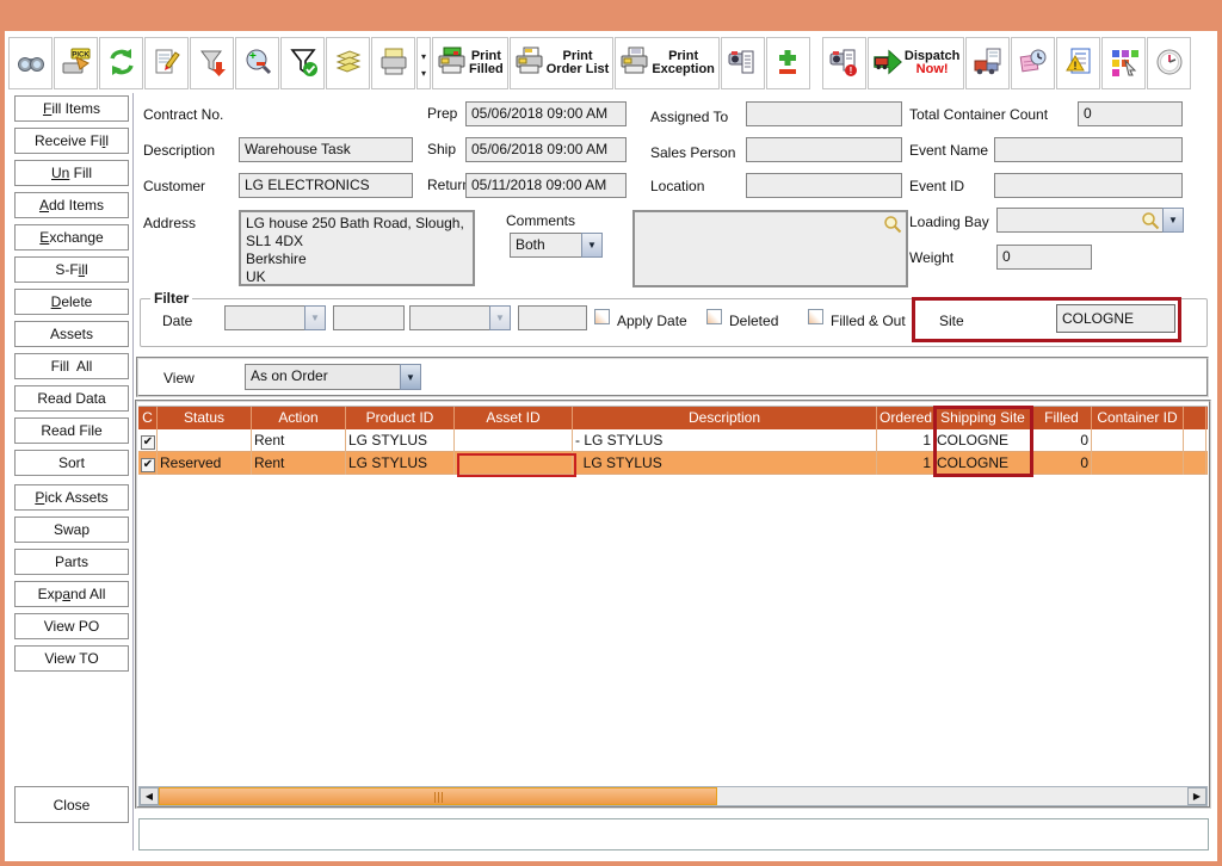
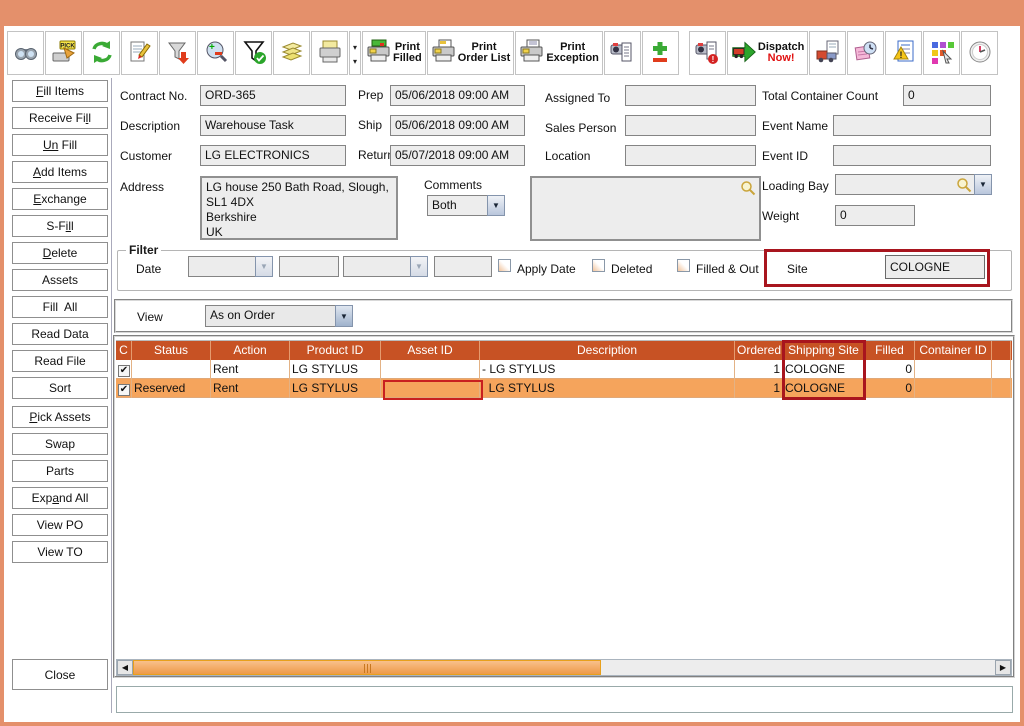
  +
  ▾
  ▾
  Print
  Filled
  Print
  Order List
  Print
  Exception
  !
  Dispatch
  Now!
  !
  Fill Items
  Receive Fill
  Un Fill
  Add Items
  Exchange
  S-Fill
  Delete
  Assets
  Fill All
  Read Data
  Read File
  Sort
  Pick Assets
  Swap
  Parts
  Expand All
  View PO
  View TO
  Close
  Contract No.
  Description
  Customer
  Address
  Prep
  Ship
  Retur
  Comments
  Assigned To
  Sales Person
  Location
  Total Container Count
  Event Name
  Event ID
  Loading Bay
  Weight
+ ORD-365
  Warehouse Task
  LG ELECTRONICS
  LG house 250 Bath Road, Slough,
  SL1 4DX
  Berkshire
  UK
  05/06/2018 09:00 AM
  05/06/2018 09:00 AM
- 05/11/2018 09:00 AM
+ 05/07/2018 09:00 AM
  Both
  ▼
  0
  ▼
  0
  Filter
  Date
  ▼
  ▼
  Apply Date
  Deleted
  Filled & Out
  Site
  COLOGNE
  View
  As on Order
  ▼
  C
  Status
  Action
  Product ID
  Asset ID
  Description
  Ordered
  Shipping Site
  Filled
  Container ID
  ✔
  Rent
  LG STYLUS
  - LG STYLUS
  1
  COLOGNE
  0
  ✔
  Reserved
  Rent
  LG STYLUS
  LG STYLUS
  1
  COLOGNE
  0
  ◀
  ▶
